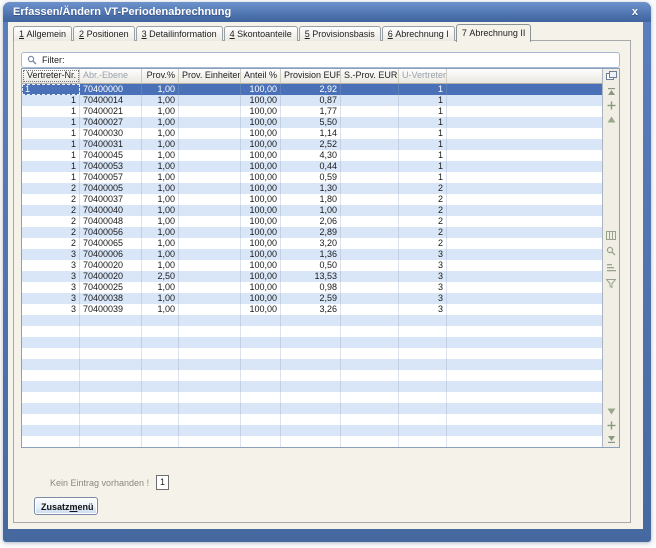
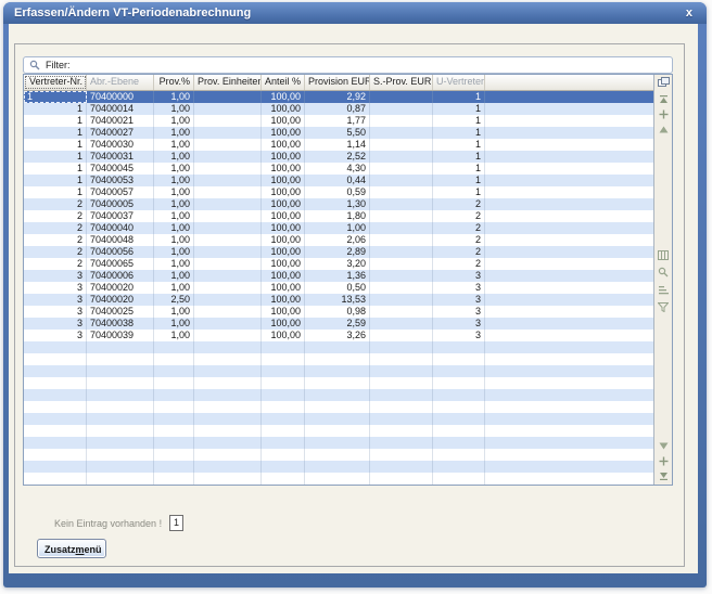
  Erfassen/Ändern VT-Periodenabrechnung
  x
- 1 Allgemein
- 2 Positionen
- 3 Detailinformation
- 4 Skontoanteile
- 5 Provisionsbasis
- 6 Abrechnung I
- 7 Abrechnung II
  Filter:
  Vertreter-Nr.
  Abr.-Ebene
  Prov.%
  Prov. Einheiten
  Anteil %
  Provision EUR
  S.-Prov. EUR
  U-Vertreter
  1
  70400000
  1,00
  100,00
  2,92
  1
  1
  70400014
  1,00
  100,00
  0,87
  1
  1
  70400021
  1,00
  100,00
  1,77
  1
  1
  70400027
  1,00
  100,00
  5,50
  1
  1
  70400030
  1,00
  100,00
  1,14
  1
  1
  70400031
  1,00
  100,00
  2,52
  1
  1
  70400045
  1,00
  100,00
  4,30
  1
  1
  70400053
  1,00
  100,00
  0,44
  1
  1
  70400057
  1,00
  100,00
  0,59
  1
  2
  70400005
  1,00
  100,00
  1,30
  2
  2
  70400037
  1,00
  100,00
  1,80
  2
  2
  70400040
  1,00
  100,00
  1,00
  2
  2
  70400048
  1,00
  100,00
  2,06
  2
  2
  70400056
  1,00
  100,00
  2,89
  2
  2
  70400065
  1,00
  100,00
  3,20
  2
  3
  70400006
  1,00
  100,00
  1,36
  3
  3
  70400020
  1,00
  100,00
  0,50
  3
  3
  70400020
  2,50
  100,00
  13,53
  3
  3
  70400025
  1,00
  100,00
  0,98
  3
  3
  70400038
  1,00
  100,00
  2,59
  3
  3
  70400039
  1,00
  100,00
  3,26
  3
  Kein Eintrag vorhanden !
  1
  Zusatzmenü
